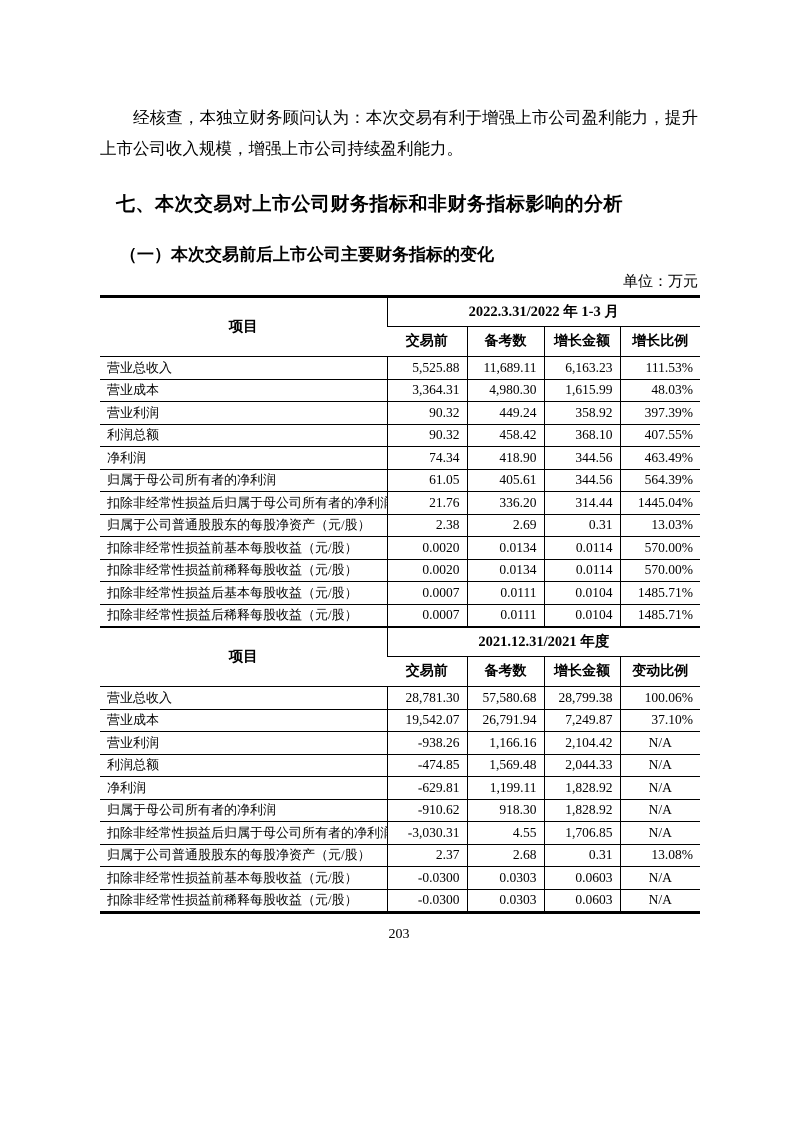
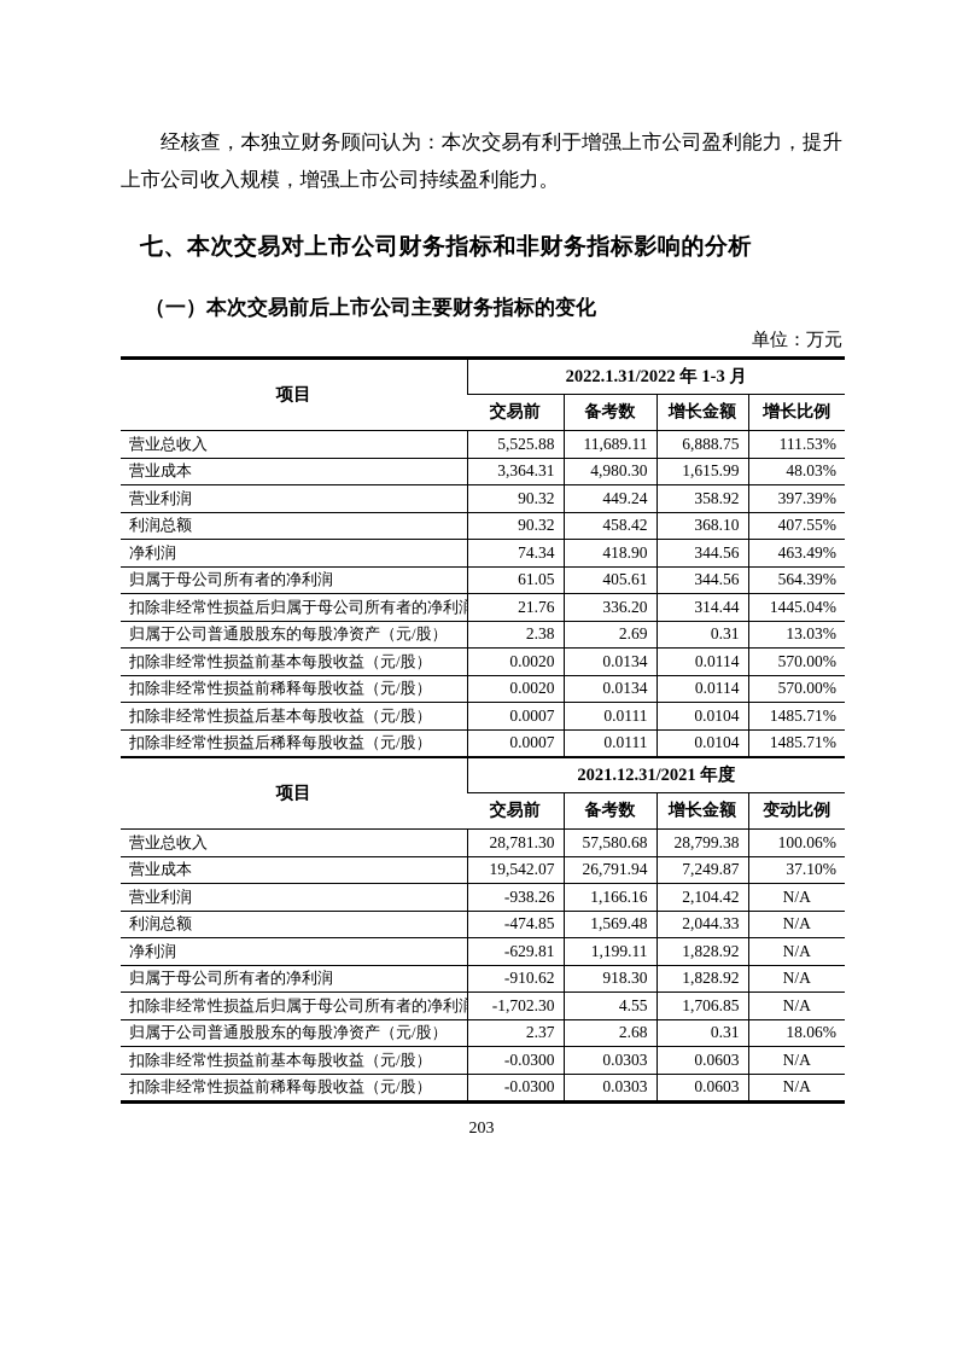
  经核查，本独立财务顾问认为：本次交易有利于增强上市公司盈利能力，提升上市公司收入规模，增强上市公司持续盈利能力。
  七、本次交易对上市公司财务指标和非财务指标影响的分析
  （一）本次交易前后上市公司主要财务指标的变化
  单位：万元
- 项目	2022.3.31/2022 年 1-3 月
+ 项目	2022.1.31/2022 年 1-3 月
  交易前	备考数	增长金额	增长比例
- 营业总收入	5,525.88	11,689.11	6,163.23	111.53%
+ 营业总收入	5,525.88	11,689.11	6,888.75	111.53%
  营业成本	3,364.31	4,980.30	1,615.99	48.03%
  营业利润	90.32	449.24	358.92	397.39%
  利润总额	90.32	458.42	368.10	407.55%
  净利润	74.34	418.90	344.56	463.49%
  归属于母公司所有者的净利润	61.05	405.61	344.56	564.39%
  扣除非经常性损益后归属于母公司所有者的净利润	21.76	336.20	314.44	1445.04%
  归属于公司普通股股东的每股净资产（元/股）	2.38	2.69	0.31	13.03%
  扣除非经常性损益前基本每股收益（元/股）	0.0020	0.0134	0.0114	570.00%
  扣除非经常性损益前稀释每股收益（元/股）	0.0020	0.0134	0.0114	570.00%
  扣除非经常性损益后基本每股收益（元/股）	0.0007	0.0111	0.0104	1485.71%
  扣除非经常性损益后稀释每股收益（元/股）	0.0007	0.0111	0.0104	1485.71%
  项目	2021.12.31/2021 年度
  交易前	备考数	增长金额	变动比例
  营业总收入	28,781.30	57,580.68	28,799.38	100.06%
  营业成本	19,542.07	26,791.94	7,249.87	37.10%
  营业利润	-938.26	1,166.16	2,104.42	N/A
  利润总额	-474.85	1,569.48	2,044.33	N/A
  净利润	-629.81	1,199.11	1,828.92	N/A
  归属于母公司所有者的净利润	-910.62	918.30	1,828.92	N/A
- 扣除非经常性损益后归属于母公司所有者的净利润	-3,030.31	4.55	1,706.85	N/A
+ 扣除非经常性损益后归属于母公司所有者的净利润	-1,702.30	4.55	1,706.85	N/A
- 归属于公司普通股股东的每股净资产（元/股）	2.37	2.68	0.31	13.08%
+ 归属于公司普通股股东的每股净资产（元/股）	2.37	2.68	0.31	18.06%
  扣除非经常性损益前基本每股收益（元/股）	-0.0300	0.0303	0.0603	N/A
  扣除非经常性损益前稀释每股收益（元/股）	-0.0300	0.0303	0.0603	N/A
  203
